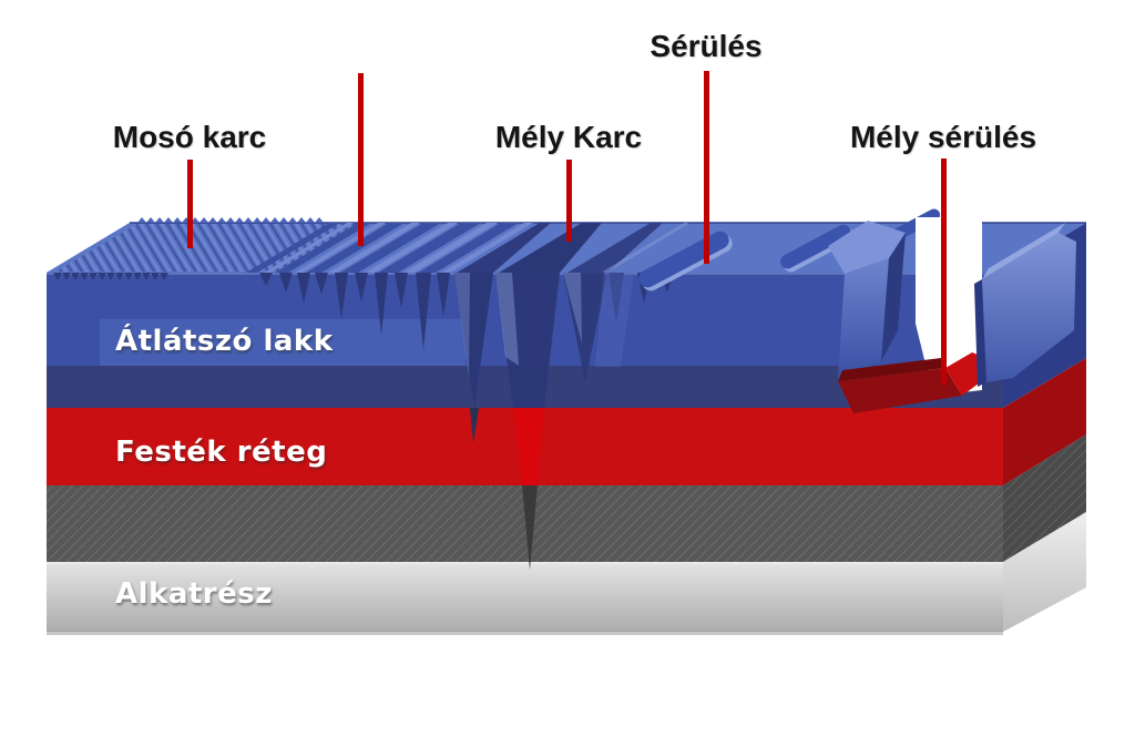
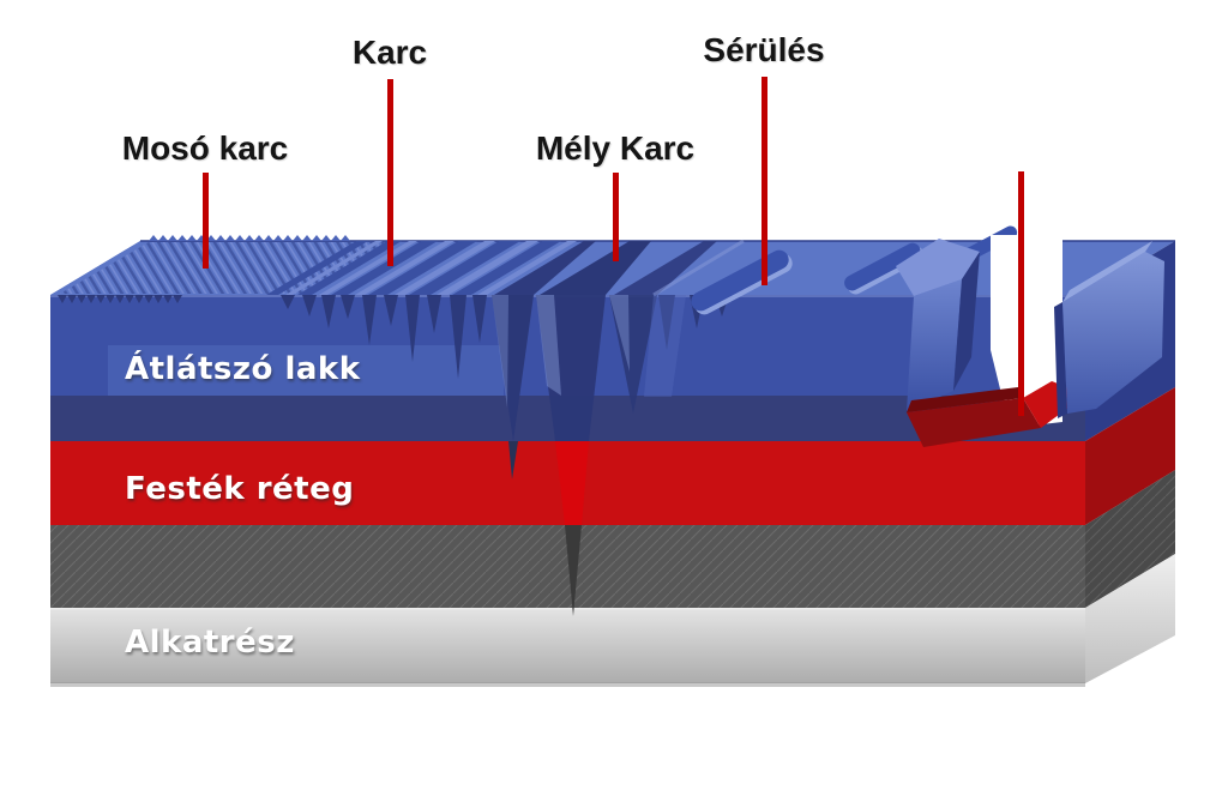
  Mosó karc
+ Karc
  Mély Karc
  Sérülés
- Mély sérülés
  Átlátszó lakk
  Festék réteg
  Alkatrész
